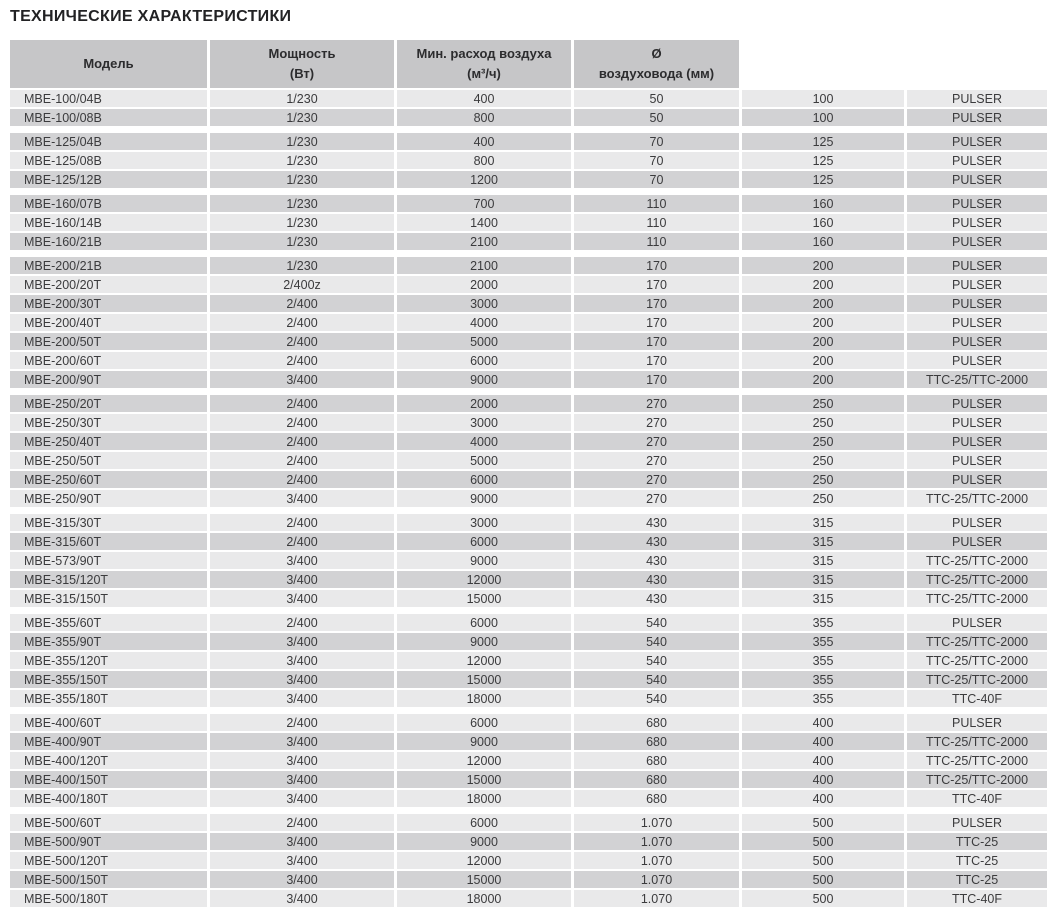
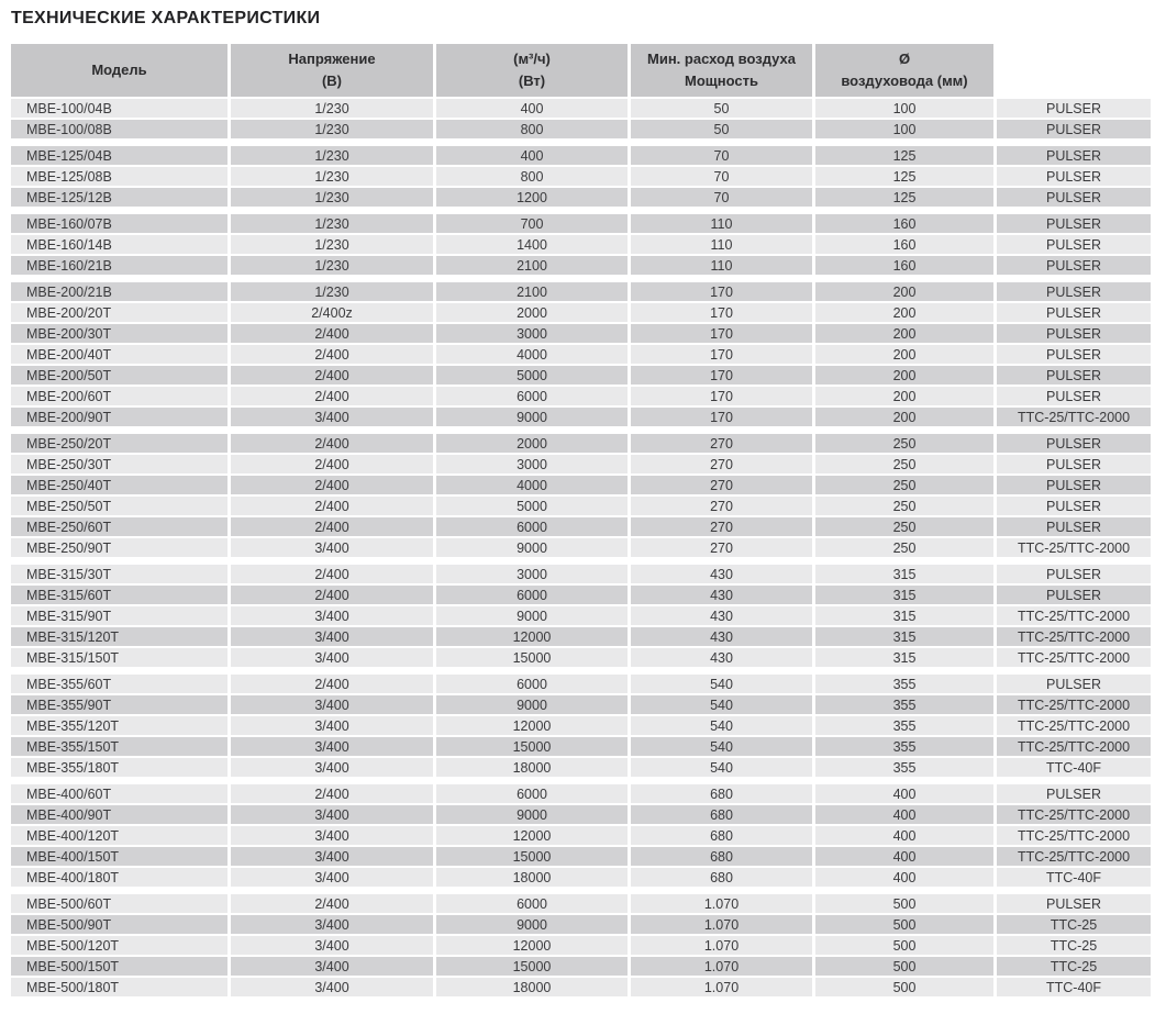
  ТЕХНИЧЕСКИЕ ХАРАКТЕРИСТИКИ
  Модель
+ Напряжение
+ (В)
- Мощность
+ (м³/ч)
  (Вт)
  Мин. расход воздуха
- (м³/ч)
+ Мощность
  Ø
  воздуховода (мм)
  MBE-100/04B
  1/230
  400
  50
  100
  PULSER
  MBE-100/08B
  1/230
  800
  50
  100
  PULSER
  MBE-125/04B
  1/230
  400
  70
  125
  PULSER
  MBE-125/08B
  1/230
  800
  70
  125
  PULSER
  MBE-125/12B
  1/230
  1200
  70
  125
  PULSER
  MBE-160/07B
  1/230
  700
  110
  160
  PULSER
  MBE-160/14B
  1/230
  1400
  110
  160
  PULSER
  MBE-160/21B
  1/230
  2100
  110
  160
  PULSER
  MBE-200/21B
  1/230
  2100
  170
  200
  PULSER
  MBE-200/20T
  2/400z
  2000
  170
  200
  PULSER
  MBE-200/30T
  2/400
  3000
  170
  200
  PULSER
  MBE-200/40T
  2/400
  4000
  170
  200
  PULSER
  MBE-200/50T
  2/400
  5000
  170
  200
  PULSER
  MBE-200/60T
  2/400
  6000
  170
  200
  PULSER
  MBE-200/90T
  3/400
  9000
  170
  200
  TTC-25/TTC-2000
  MBE-250/20T
  2/400
  2000
  270
  250
  PULSER
  MBE-250/30T
  2/400
  3000
  270
  250
  PULSER
  MBE-250/40T
  2/400
  4000
  270
  250
  PULSER
  MBE-250/50T
  2/400
  5000
  270
  250
  PULSER
  MBE-250/60T
  2/400
  6000
  270
  250
  PULSER
  MBE-250/90T
  3/400
  9000
  270
  250
  TTC-25/TTC-2000
  MBE-315/30T
  2/400
  3000
  430
  315
  PULSER
  MBE-315/60T
  2/400
  6000
  430
  315
  PULSER
- MBE-573/90T
+ MBE-315/90T
  3/400
  9000
  430
  315
  TTC-25/TTC-2000
  MBE-315/120T
  3/400
  12000
  430
  315
  TTC-25/TTC-2000
  MBE-315/150T
  3/400
  15000
  430
  315
  TTC-25/TTC-2000
  MBE-355/60T
  2/400
  6000
  540
  355
  PULSER
  MBE-355/90T
  3/400
  9000
  540
  355
  TTC-25/TTC-2000
  MBE-355/120T
  3/400
  12000
  540
  355
  TTC-25/TTC-2000
  MBE-355/150T
  3/400
  15000
  540
  355
  TTC-25/TTC-2000
  MBE-355/180T
  3/400
  18000
  540
  355
  TTC-40F
  MBE-400/60T
  2/400
  6000
  680
  400
  PULSER
  MBE-400/90T
  3/400
  9000
  680
  400
  TTC-25/TTC-2000
  MBE-400/120T
  3/400
  12000
  680
  400
  TTC-25/TTC-2000
  MBE-400/150T
  3/400
  15000
  680
  400
  TTC-25/TTC-2000
  MBE-400/180T
  3/400
  18000
  680
  400
  TTC-40F
  MBE-500/60T
  2/400
  6000
  1.070
  500
  PULSER
  MBE-500/90T
  3/400
  9000
  1.070
  500
  TTC-25
  MBE-500/120T
  3/400
  12000
  1.070
  500
  TTC-25
  MBE-500/150T
  3/400
  15000
  1.070
  500
  TTC-25
  MBE-500/180T
  3/400
  18000
  1.070
  500
  TTC-40F
